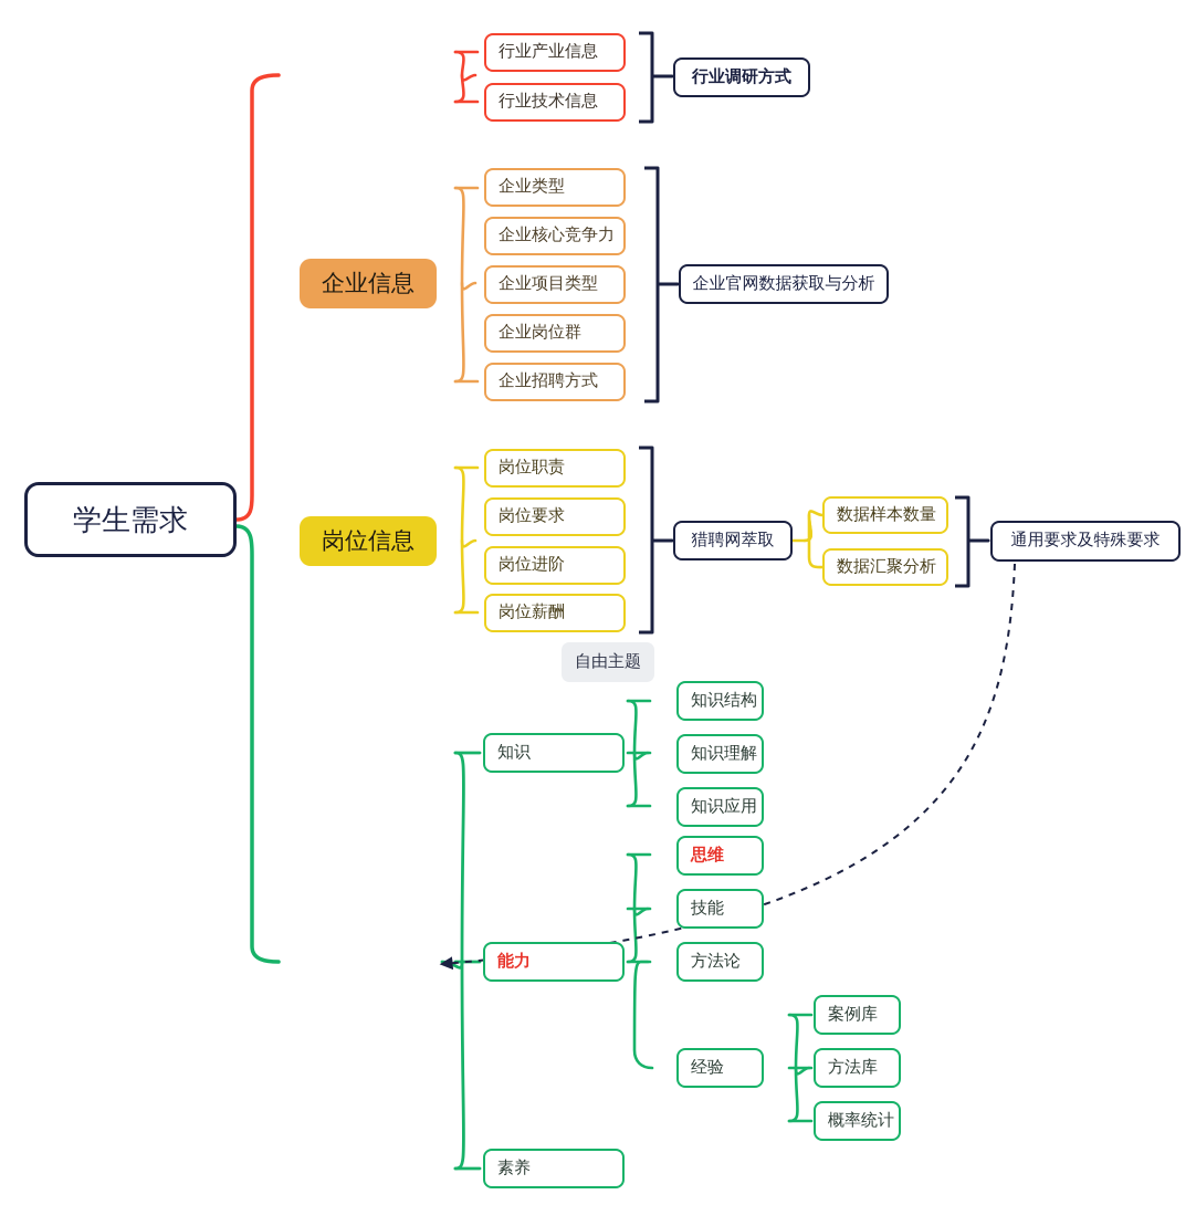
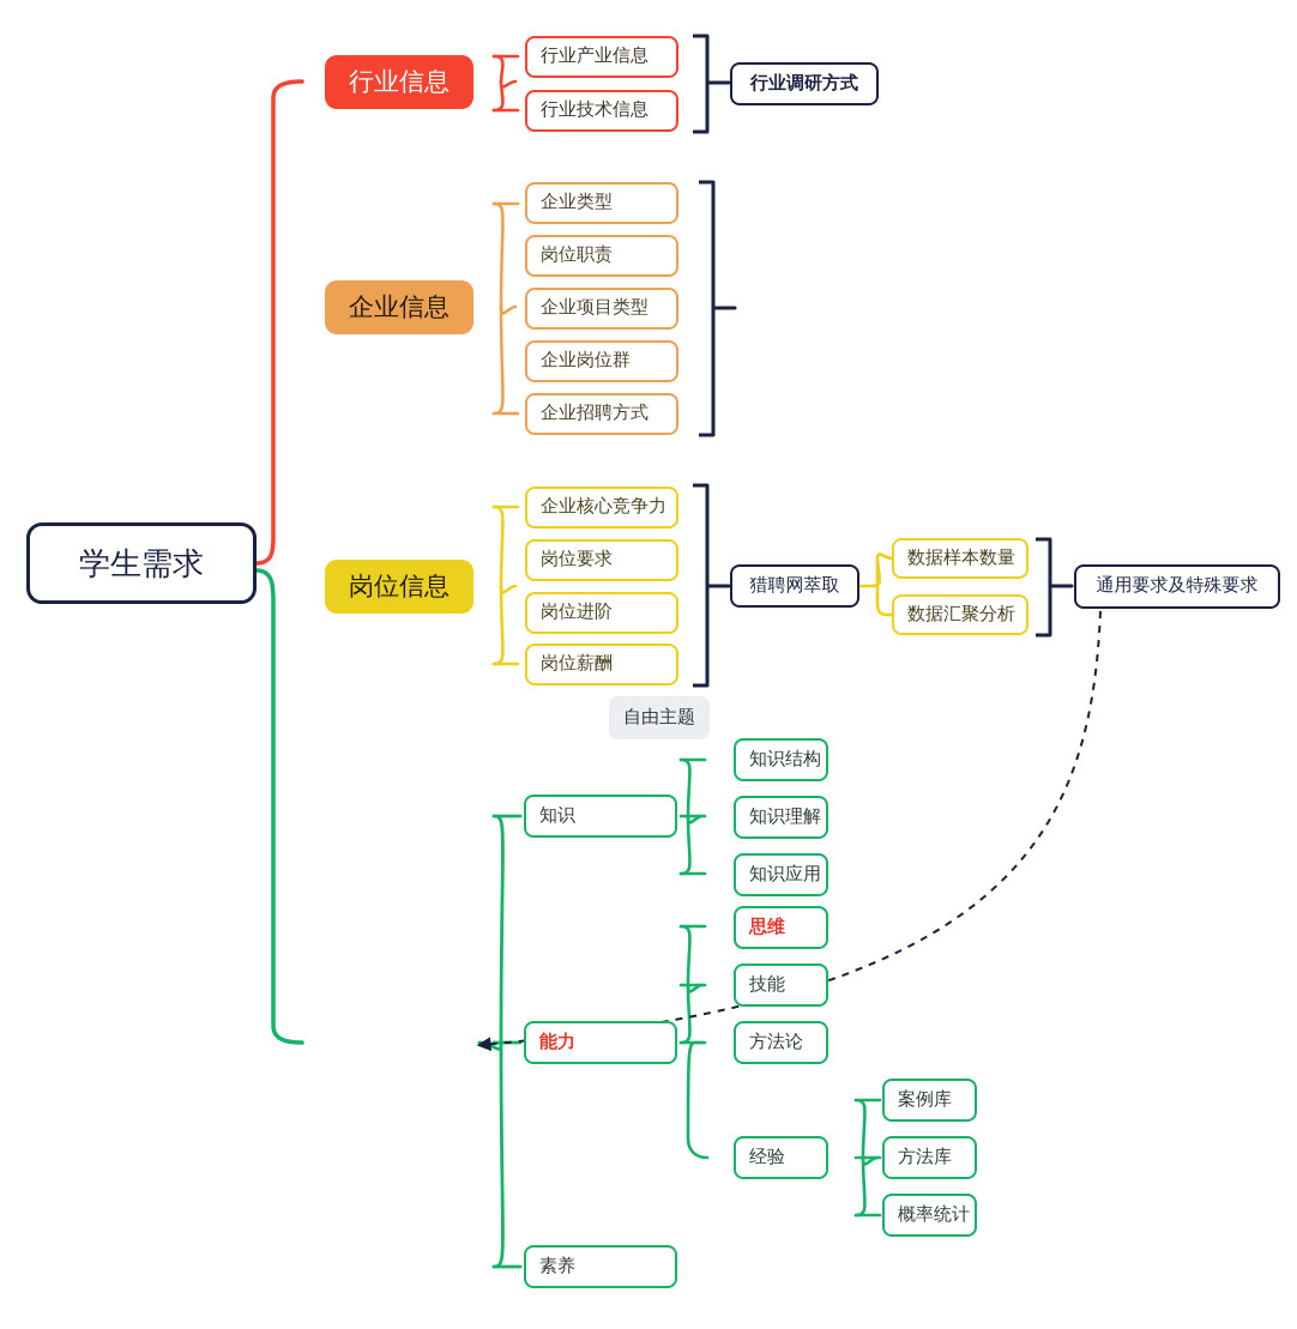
  学生需求
+ 行业信息
  行业产业信息
  行业技术信息
  行业调研方式
  企业信息
  企业类型
- 企业核心竞争力
+ 岗位职责
  企业项目类型
  企业岗位群
  企业招聘方式
- 企业官网数据获取与分析
  岗位信息
- 岗位职责
+ 企业核心竞争力
  岗位要求
  岗位进阶
  岗位薪酬
  猎聘网萃取
  数据样本数量
  数据汇聚分析
  通用要求及特殊要求
  自由主题
  知识
  知识结构
  知识理解
  知识应用
  能力
  思维
  技能
  方法论
  经验
  案例库
  方法库
  概率统计
  素养
